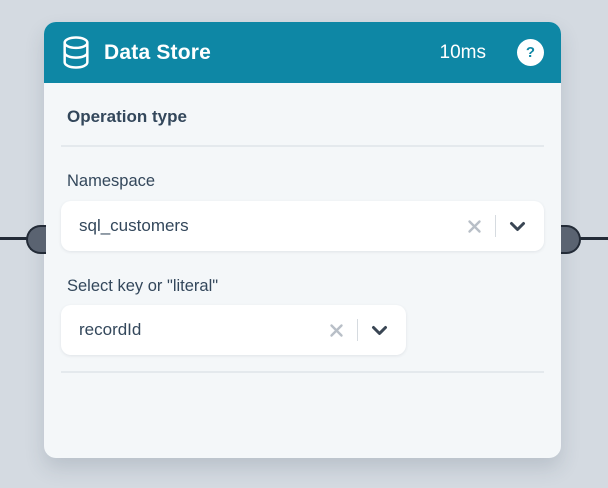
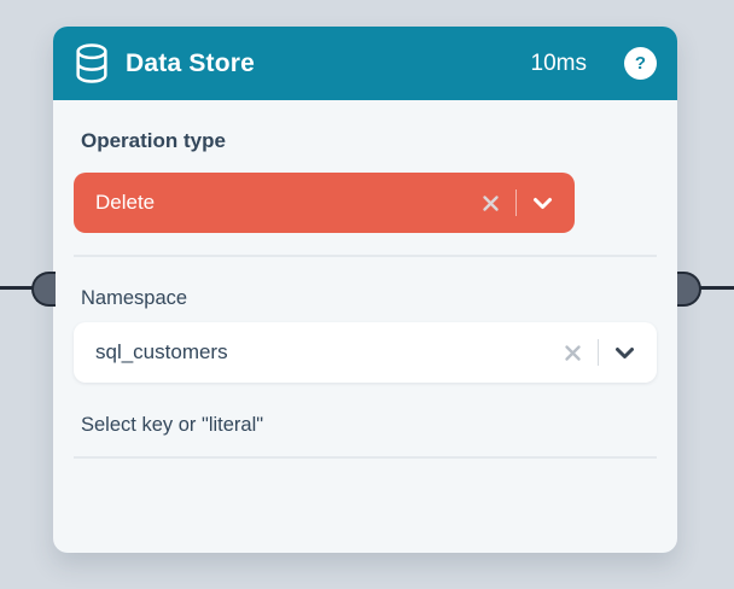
  Data Store
  10ms
  ?
  Operation type
+ Delete
  Namespace
  sql_customers
  Select key or "literal"
- recordId
